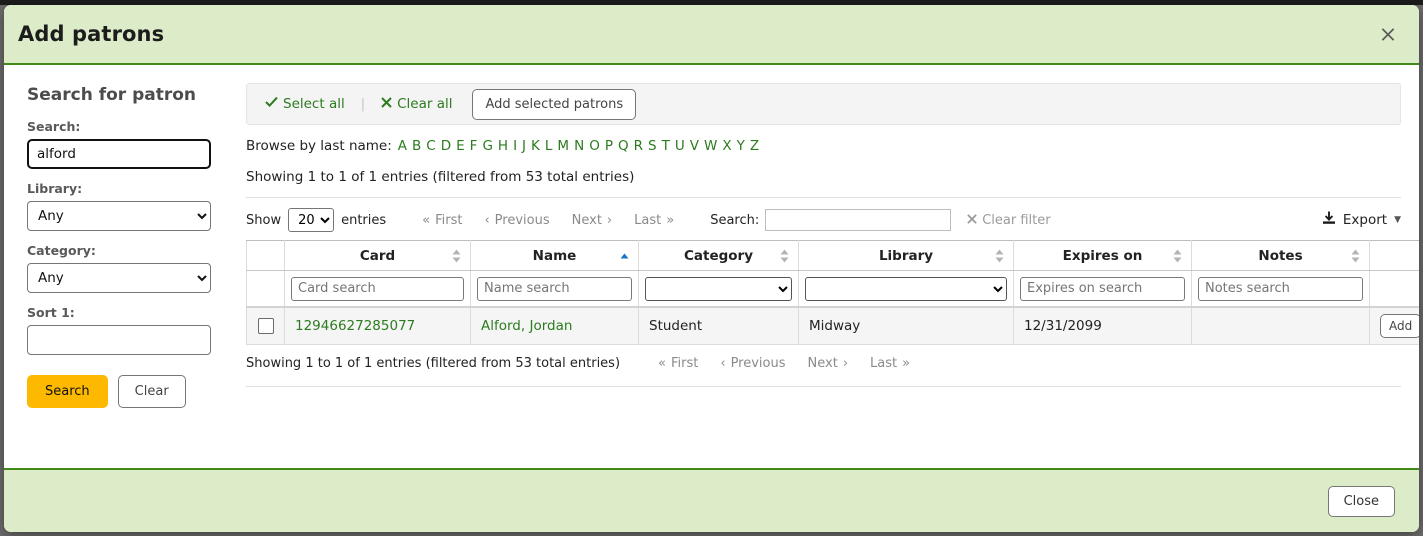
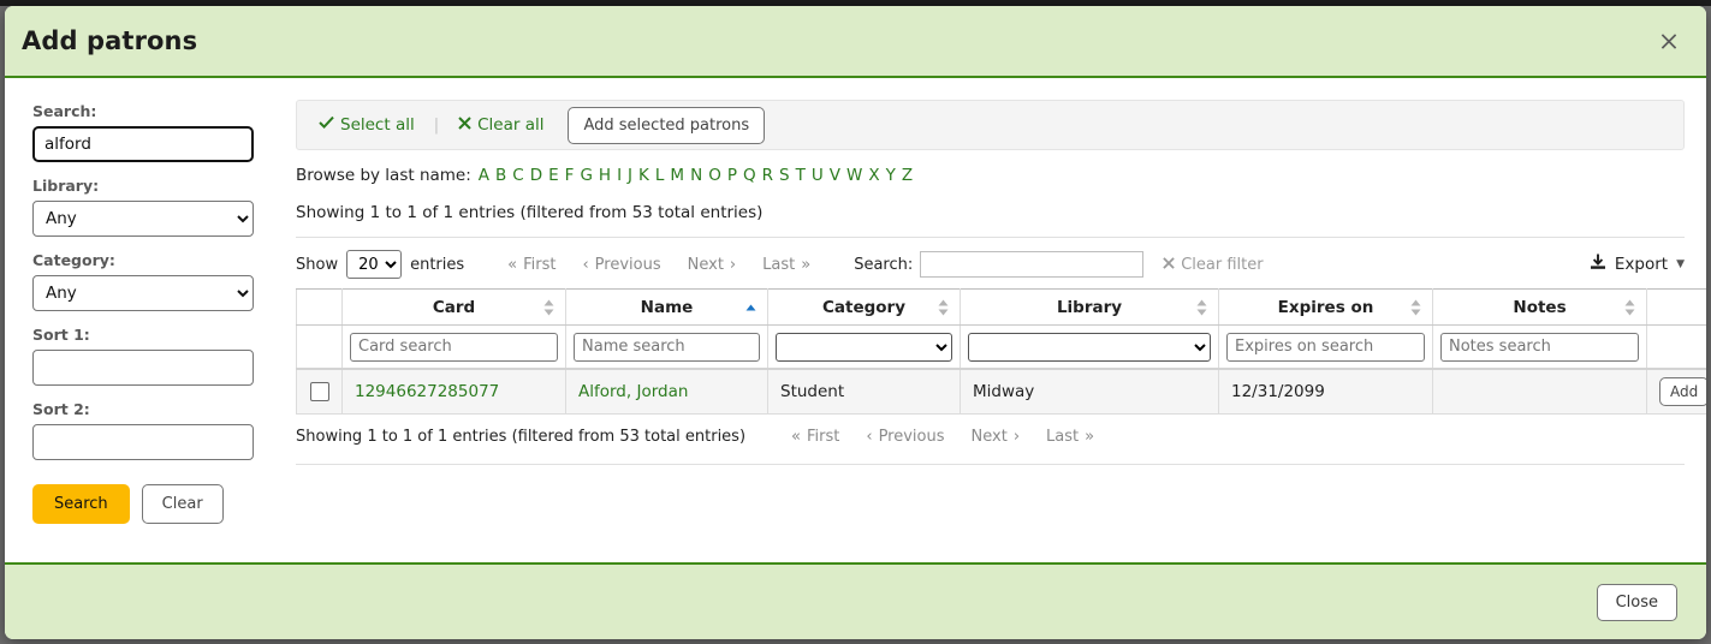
  Add patrons
- Search for patron
  Search:
  alford
  Library:
  Any
  Category:
  Any
  Sort 1:
+ Sort 2:
  Search
  Clear
  Select all
  |
  Clear all
  Add selected patrons
  Browse by last name: A B C D E F G H I J K L M N O P Q R S T U V W X Y Z
  Showing 1 to 1 of 1 entries (filtered from 53 total entries)
  Show
  20
  entries
  «
  First
  ‹
  Previous
  Next
  ›
  Last
  »
  Search:
  Clear filter
  Export
  ▼
  	Card	Name	Category	Library	Expires on	Notes
  	Card search	Name search			Expires on search	Notes search
  	12946627285077	Alford, Jordan	Student	Midway	12/31/2099		Add
  Showing 1 to 1 of 1 entries (filtered from 53 total entries)
  «
  First
  ‹
  Previous
  Next
  ›
  Last
  »
  Close
